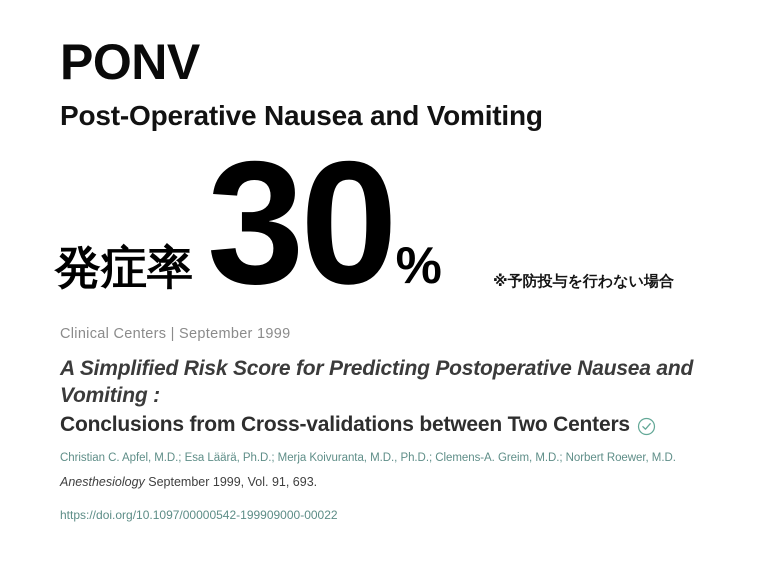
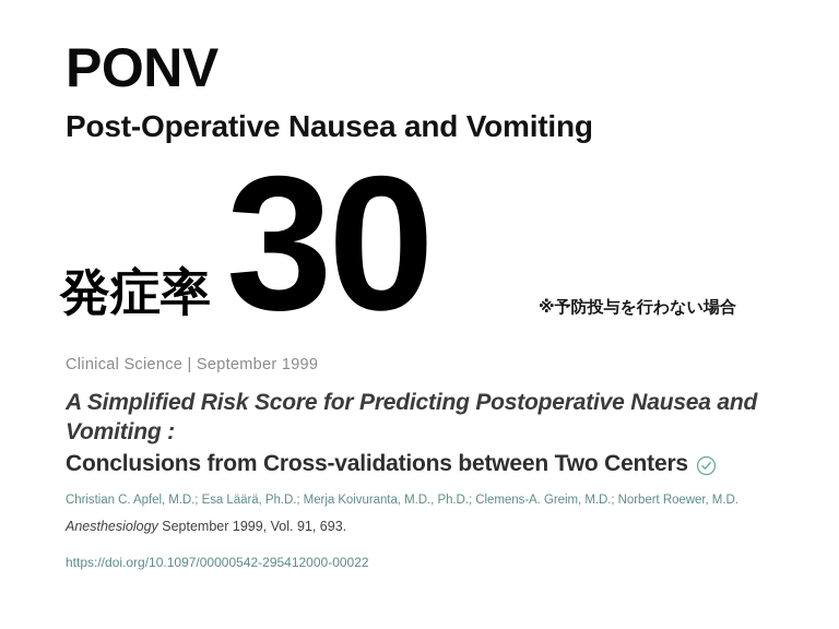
  PONV
  Post-Operative Nausea and Vomiting
  発症率
  30
- %
  ※予防投与を行わない場合
- Clinical Centers | September 1999
+ Clinical Science | September 1999
  A Simplified Risk Score for Predicting Postoperative Nausea and Vomiting :
  Conclusions from Cross-validations between Two Centers
  Christian C. Apfel, M.D.; Esa Läärä, Ph.D.; Merja Koivuranta, M.D., Ph.D.; Clemens-A. Greim, M.D.; Norbert Roewer, M.D.
  Anesthesiology September 1999, Vol. 91, 693.
- https://doi.org/10.1097/00000542-199909000-00022
+ https://doi.org/10.1097/00000542-295412000-00022
